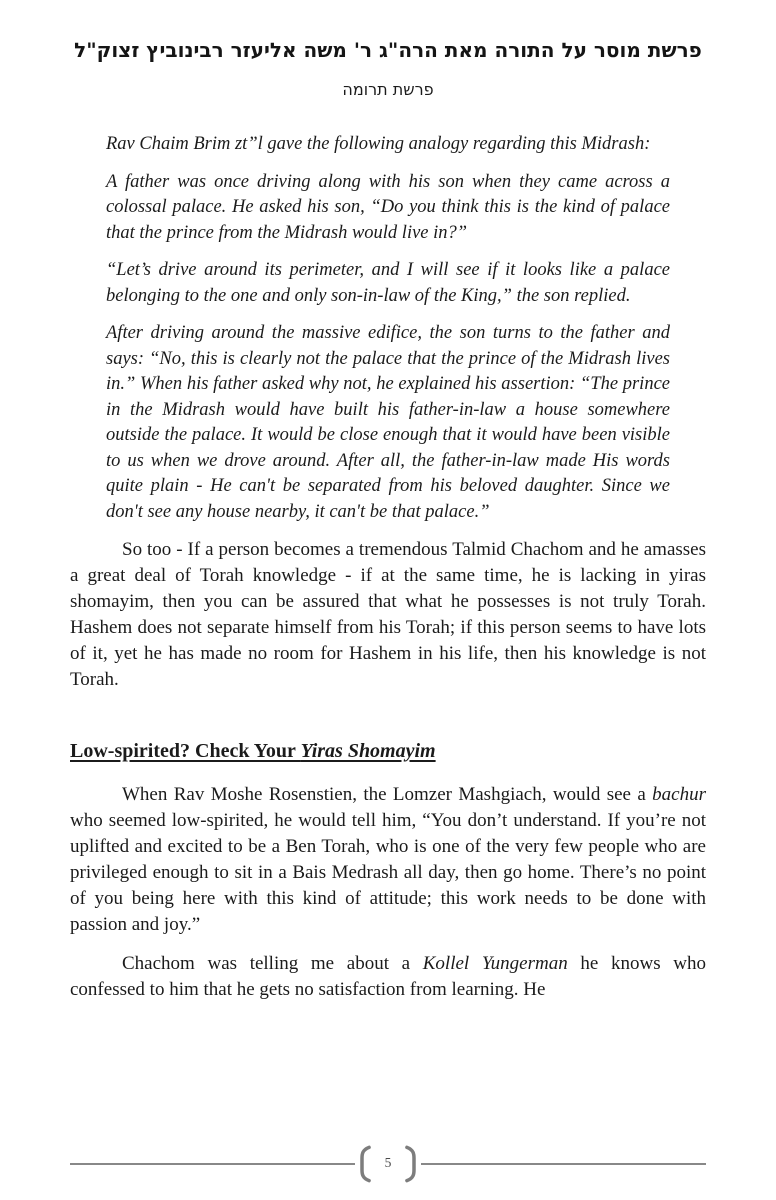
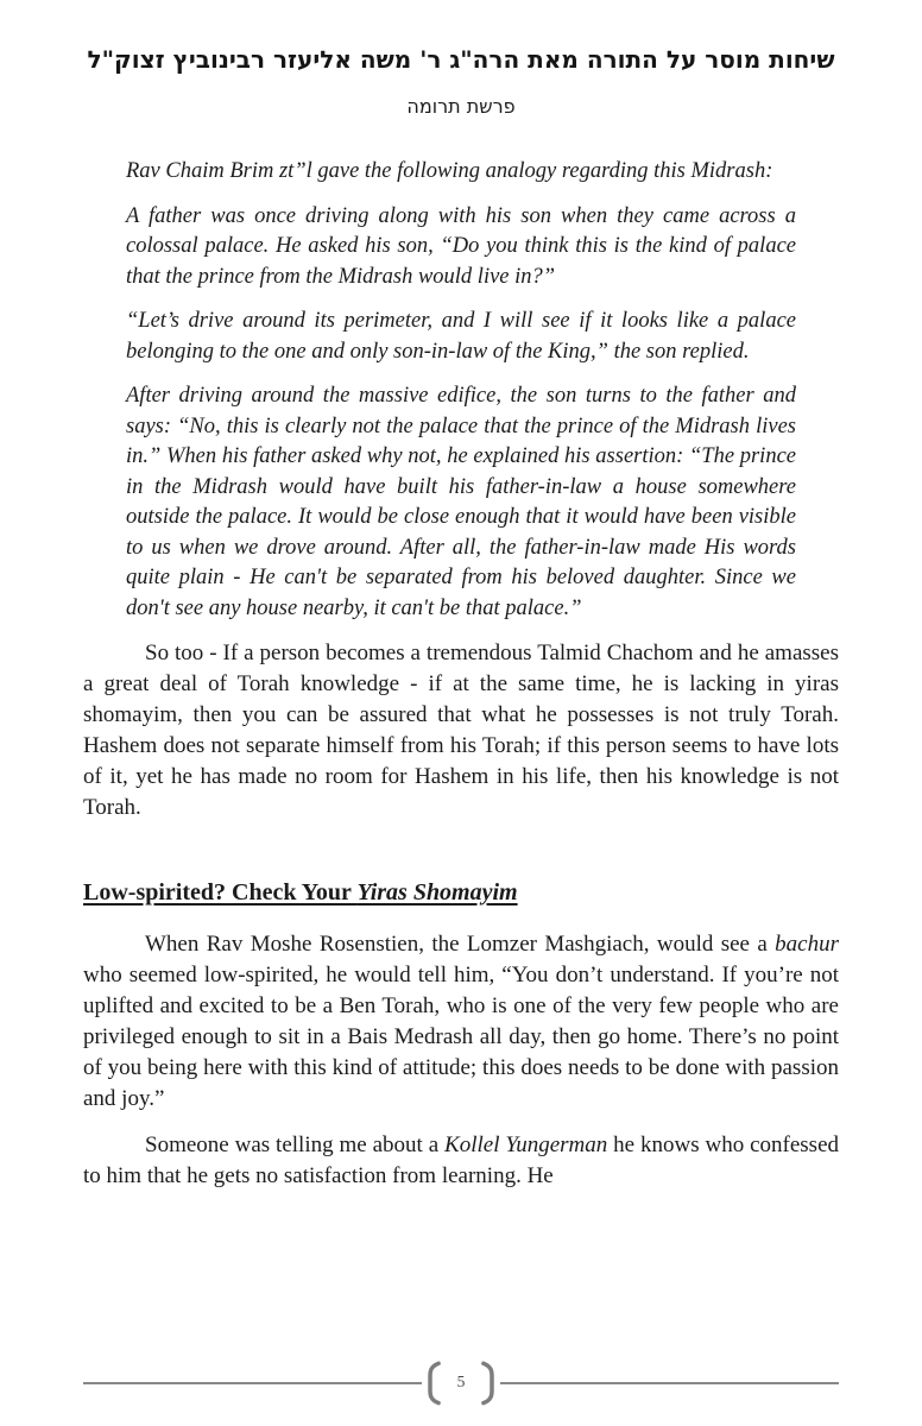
- פרשת מוסר על התורה מאת הרה"ג ר' משה אליעזר רבינוביץ זצוק"ל
+ שיחות מוסר על התורה מאת הרה"ג ר' משה אליעזר רבינוביץ זצוק"ל
  פרשת תרומה
  Rav Chaim Brim zt”l gave the following analogy regarding this Midrash:
  A father was once driving along with his son when they came across a colossal palace. He asked his son, “Do you think this is the kind of palace that the prince from the Midrash would live in?”
  “Let’s drive around its perimeter, and I will see if it looks like a palace belonging to the one and only son-in-law of the King,” the son replied.
  After driving around the massive edifice, the son turns to the father and says: “No, this is clearly not the palace that the prince of the Midrash lives in.” When his father asked why not, he explained his assertion: “The prince in the Midrash would have built his father-in-law a house somewhere outside the palace. It would be close enough that it would have been visible to us when we drove around. After all, the father-in-law made His words quite plain - He can't be separated from his beloved daughter. Since we don't see any house nearby, it can't be that palace.”
  So too - If a person becomes a tremendous Talmid Chachom and he amasses a great deal of Torah knowledge - if at the same time, he is lacking in yiras shomayim, then you can be assured that what he possesses is not truly Torah. Hashem does not separate himself from his Torah; if this person seems to have lots of it, yet he has made no room for Hashem in his life, then his knowledge is not Torah.
  Low-spirited? Check Your Yiras Shomayim
- When Rav Moshe Rosenstien, the Lomzer Mashgiach, would see a bachur who seemed low-spirited, he would tell him, “You don’t understand. If you’re not uplifted and excited to be a Ben Torah, who is one of the very few people who are privileged enough to sit in a Bais Medrash all day, then go home. There’s no point of you being here with this kind of attitude; this work needs to be done with passion and joy.”
+ When Rav Moshe Rosenstien, the Lomzer Mashgiach, would see a bachur who seemed low-spirited, he would tell him, “You don’t understand. If you’re not uplifted and excited to be a Ben Torah, who is one of the very few people who are privileged enough to sit in a Bais Medrash all day, then go home. There’s no point of you being here with this kind of attitude; this does needs to be done with passion and joy.”
- Chachom was telling me about a Kollel Yungerman he knows who confessed to him that he gets no satisfaction from learning. He
+ Someone was telling me about a Kollel Yungerman he knows who confessed to him that he gets no satisfaction from learning. He
  5
